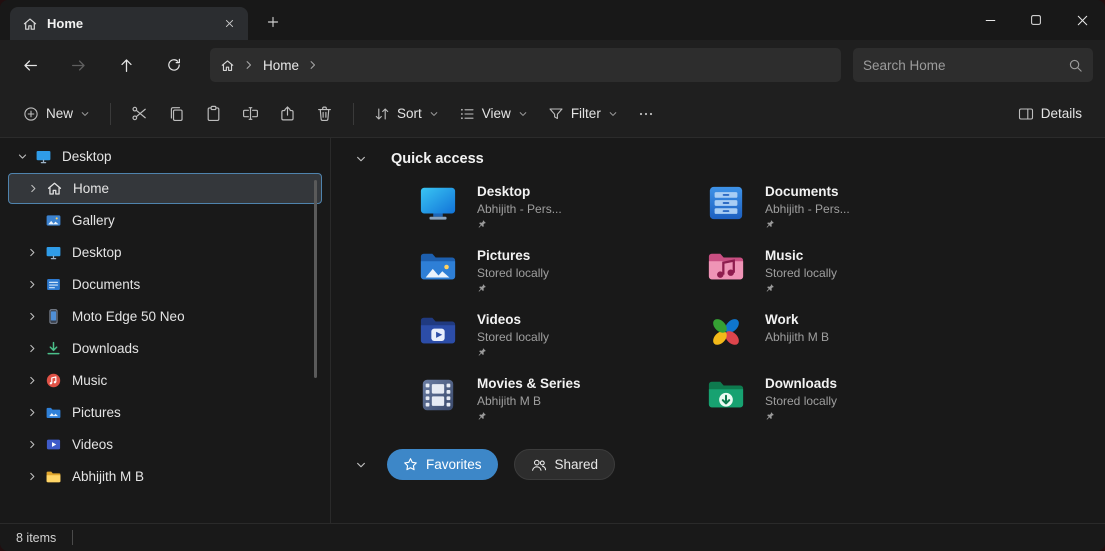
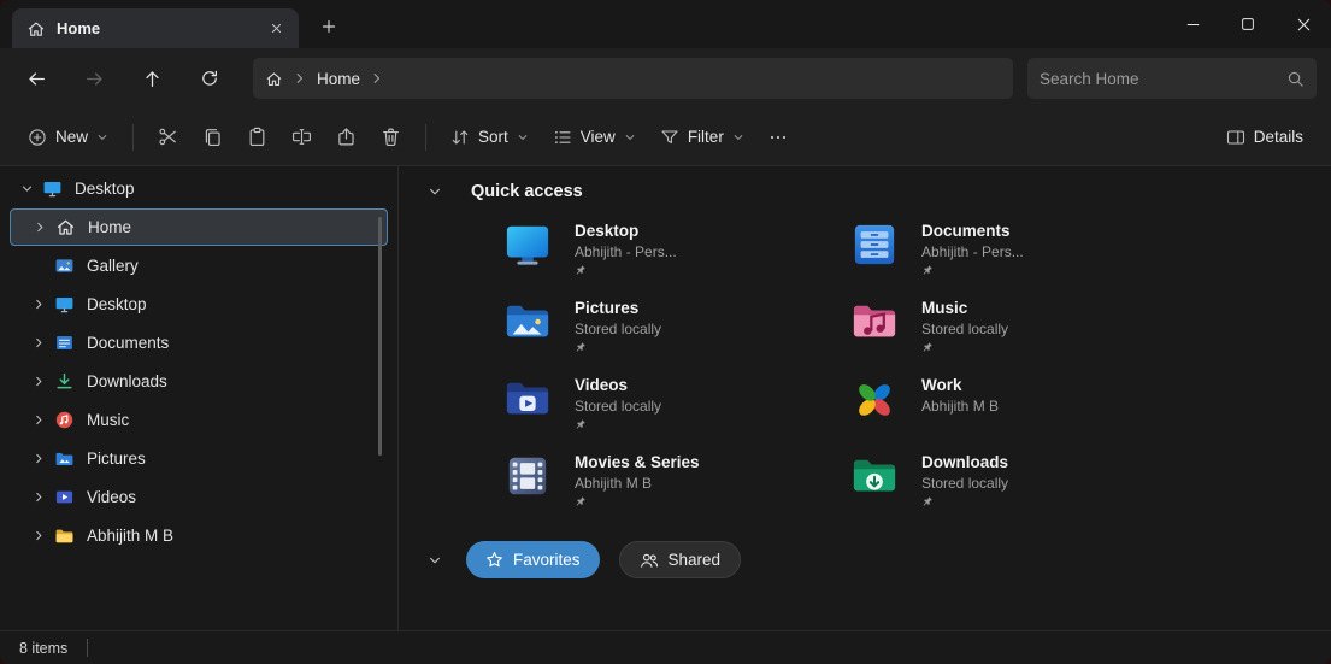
  Home
  Home
  Search Home
  New
  Sort
  View
  Filter
  Details
  Desktop
  Home
  Gallery
  Desktop
  Documents
- Moto Edge 50 Neo
  Downloads
  Music
  Pictures
  Videos
  Abhijith M B
  Quick access
  Desktop
  Abhijith - Pers...
  Documents
  Abhijith - Pers...
  Pictures
  Stored locally
  Music
  Stored locally
  Videos
  Stored locally
  Work
  Abhijith M B
  Movies & Series
  Abhijith M B
  Downloads
  Stored locally
  Favorites
  Shared
  8 items
